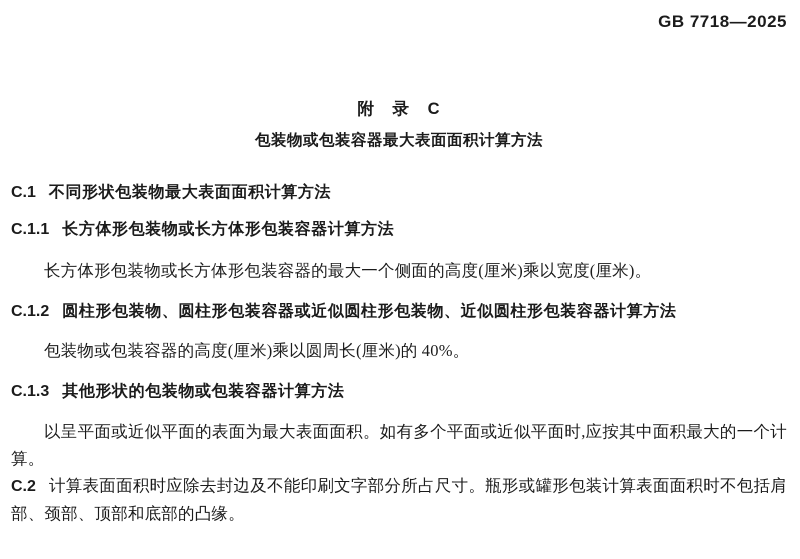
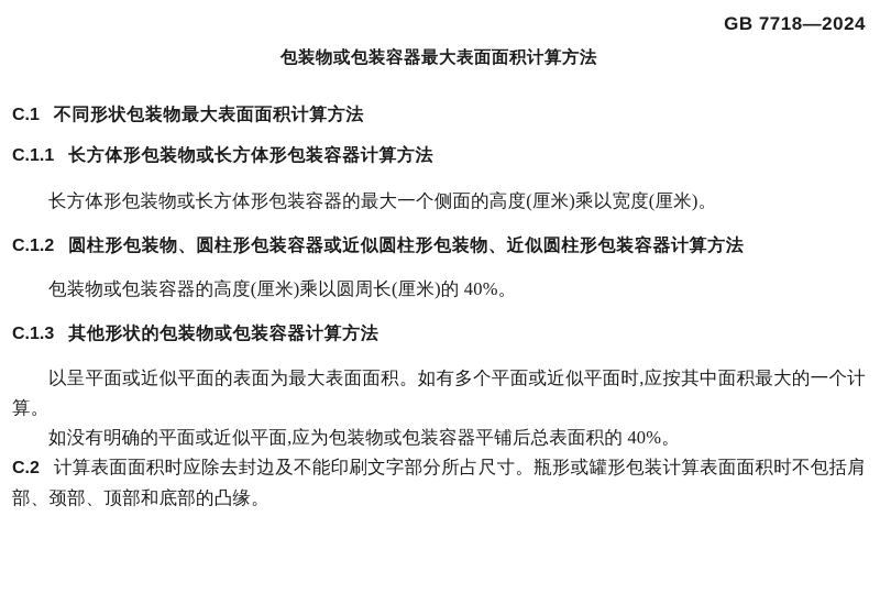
- GB 7718—2025
+ GB 7718—2024
- 附 录 C
  包装物或包装容器最大表面面积计算方法
  C.1 不同形状包装物最大表面面积计算方法
  C.1.1 长方体形包装物或长方体形包装容器计算方法
  长方体形包装物或长方体形包装容器的最大一个侧面的高度(厘米)乘以宽度(厘米)。
  C.1.2 圆柱形包装物、圆柱形包装容器或近似圆柱形包装物、近似圆柱形包装容器计算方法
  包装物或包装容器的高度(厘米)乘以圆周长(厘米)的 40%。
  C.1.3 其他形状的包装物或包装容器计算方法
  以呈平面或近似平面的表面为最大表面面积。如有多个平面或近似平面时,应按其中面积最大的一个计算。
+ 如没有明确的平面或近似平面,应为包装物或包装容器平铺后总表面积的 40%。
  C.2 计算表面面积时应除去封边及不能印刷文字部分所占尺寸。瓶形或罐形包装计算表面面积时不包括肩部、颈部、顶部和底部的凸缘。
